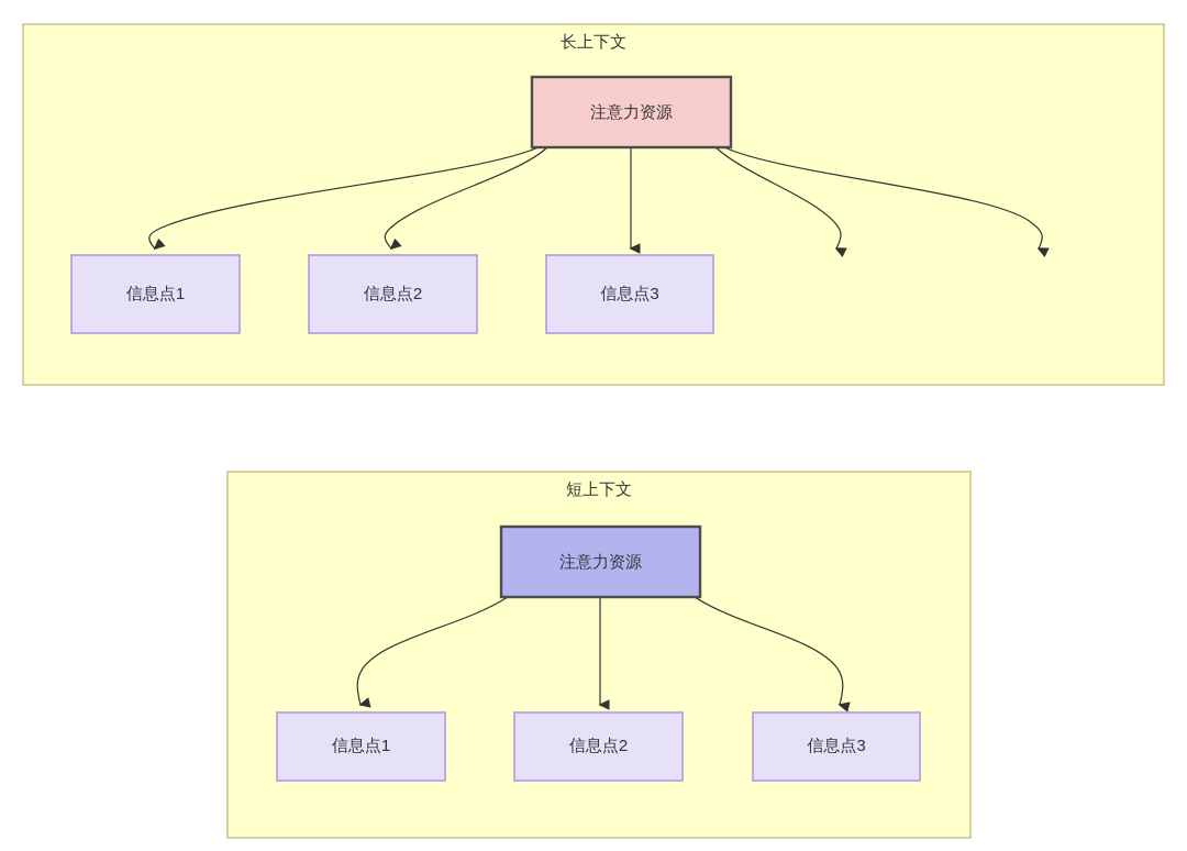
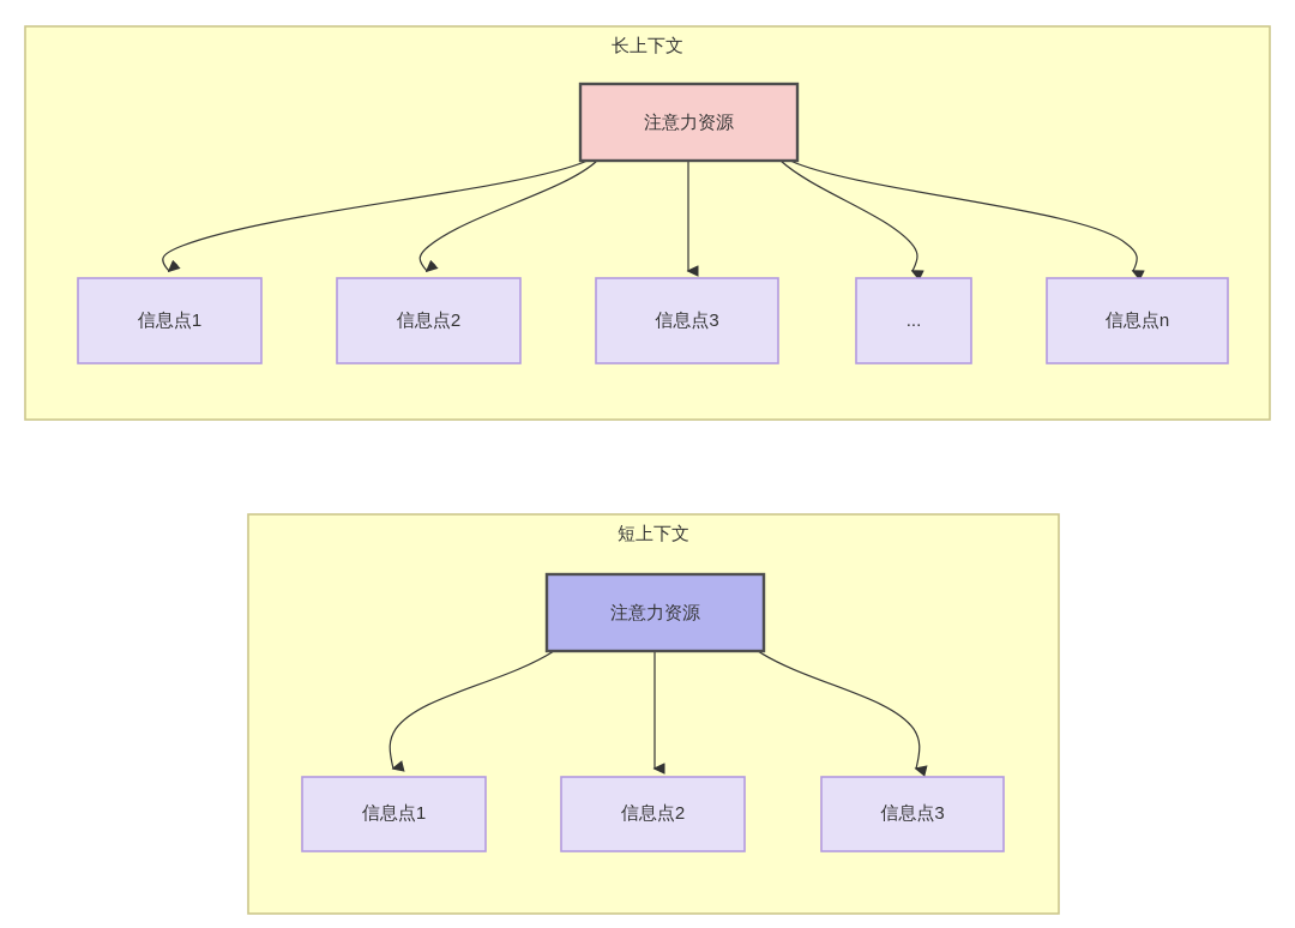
  长上下文
  注意力资源
  信息点1
  信息点2
  信息点3
+ ...
+ 信息点n
  短上下文
  注意力资源
  信息点1
  信息点2
  信息点3
